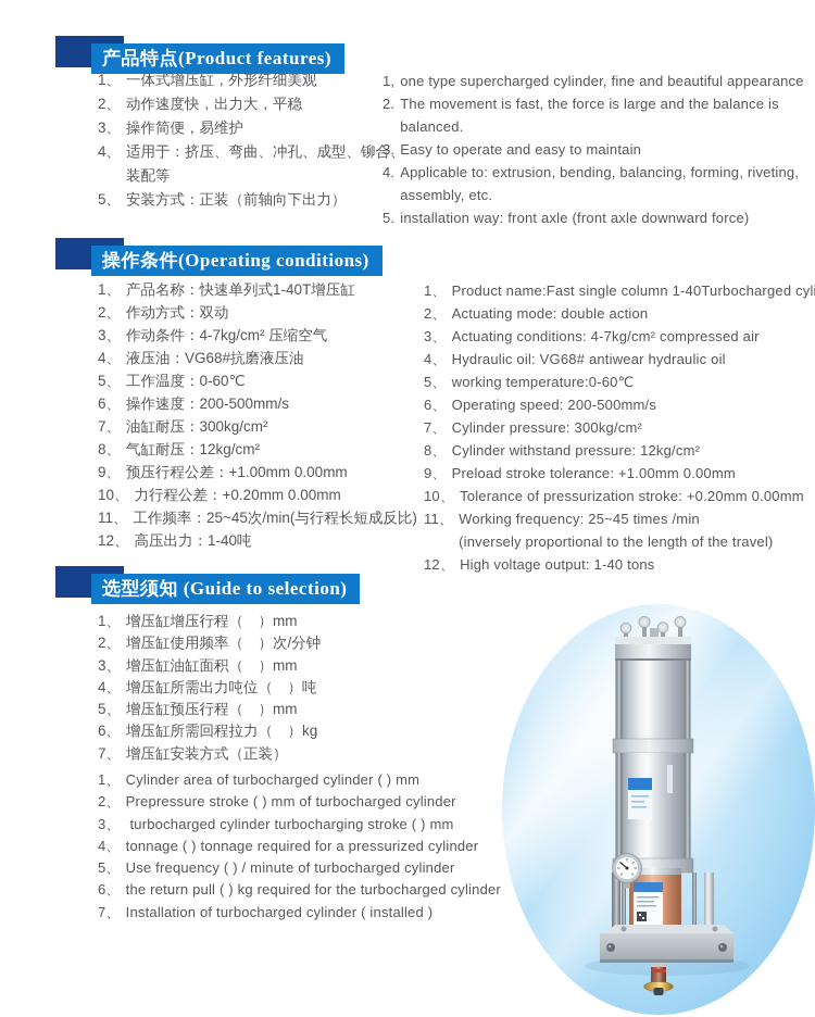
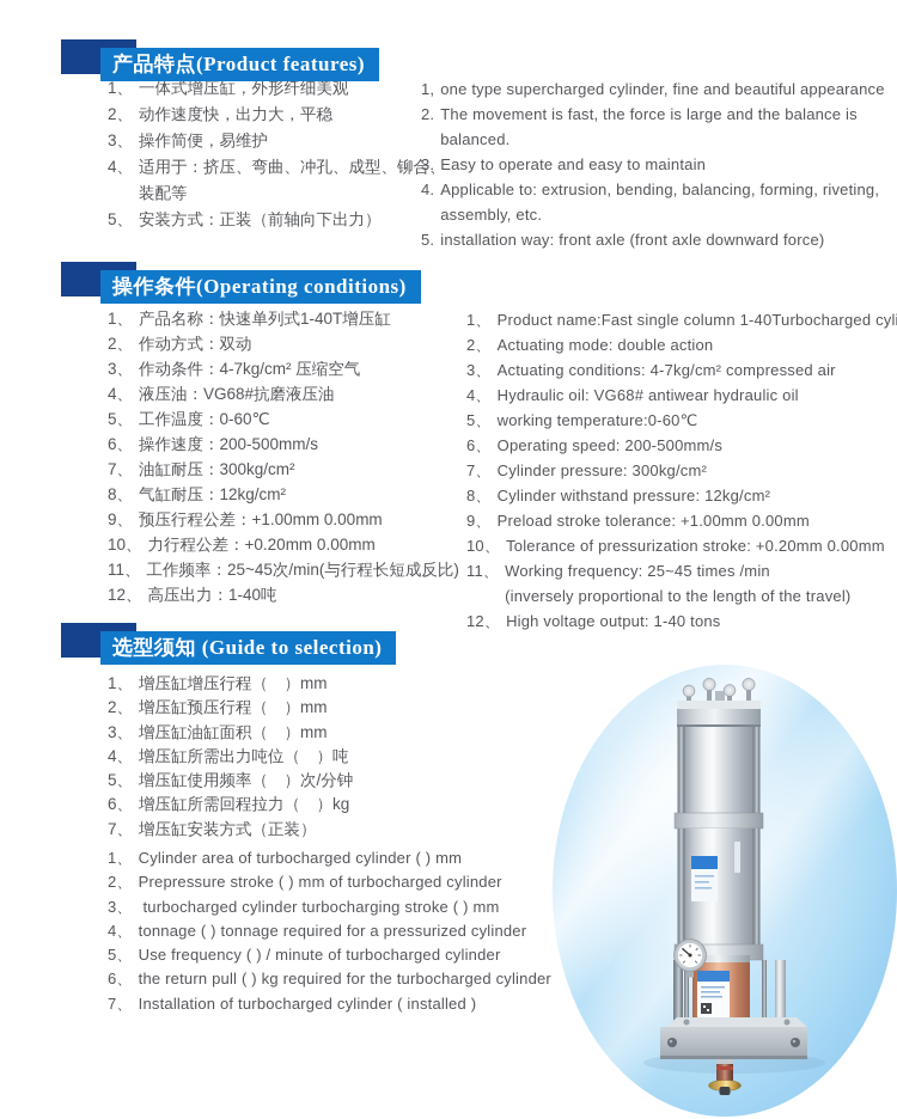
  产品特点(Product features)
  1、
  一体式增压缸，外形纤细美观
  2、
  动作速度快，出力大，平稳
  3、
  操作简便，易维护
  4、
  适用于：挤压、弯曲、冲孔、成型、铆合、
  装配等
  5、
  安装方式：正装（前轴向下出力）
  1,
  one type supercharged cylinder, fine and beautiful appearance
  2.
  The movement is fast, the force is large and the balance is
  balanced.
  3.
  Easy to operate and easy to maintain
  4.
  Applicable to: extrusion, bending, balancing, forming, riveting,
  assembly, etc.
  5.
  installation way: front axle (front axle downward force)
  操作条件(Operating conditions)
  1、
  产品名称：快速单列式1-40T增压缸
  2、
  作动方式：双动
  3、
  作动条件：4-7kg/cm² 压缩空气
  4、
  液压油：VG68#抗磨液压油
  5、
  工作温度：0-60℃
  6、
  操作速度：200-500mm/s
  7、
  油缸耐压：300kg/cm²
  8、
  气缸耐压：12kg/cm²
  9、
  预压行程公差：+1.00mm 0.00mm
  10、
  力行程公差：+0.20mm 0.00mm
  11、
  工作频率：25~45次/min(与行程长短成反比)
  12、
  高压出力：1-40吨
  1、
  Product name:Fast single column 1-40Turbocharged cyl
  2、
  Actuating mode: double action
  3、
  Actuating conditions: 4-7kg/cm² compressed air
  4、
  Hydraulic oil: VG68# antiwear hydraulic oil
  5、
  working temperature:0-60℃
  6、
  Operating speed: 200-500mm/s
  7、
  Cylinder pressure: 300kg/cm²
  8、
  Cylinder withstand pressure: 12kg/cm²
  9、
  Preload stroke tolerance: +1.00mm 0.00mm
  10、
  Tolerance of pressurization stroke: +0.20mm 0.00mm
  11、
  Working frequency: 25~45 times /min
  (inversely proportional to the length of the travel)
  12、
  High voltage output: 1-40 tons
  选型须知 (Guide to selection)
  1、
  增压缸增压行程（ ）mm
  2、
- 增压缸使用频率（ ）次/分钟
+ 增压缸预压行程（ ）mm
  3、
  增压缸油缸面积（ ）mm
  4、
  增压缸所需出力吨位（ ）吨
  5、
- 增压缸预压行程（ ）mm
+ 增压缸使用频率（ ）次/分钟
  6、
  增压缸所需回程拉力（ ）kg
  7、
  增压缸安装方式（正装）
  1、
  Cylinder area of turbocharged cylinder ( ) mm
  2、
  Prepressure stroke ( ) mm of turbocharged cylinder
  3、
  turbocharged cylinder turbocharging stroke ( ) mm
  4、
  tonnage ( ) tonnage required for a pressurized cylinder
  5、
  Use frequency ( ) / minute of turbocharged cylinder
  6、
  the return pull ( ) kg required for the turbocharged cylinder
  7、
  Installation of turbocharged cylinder ( installed )
